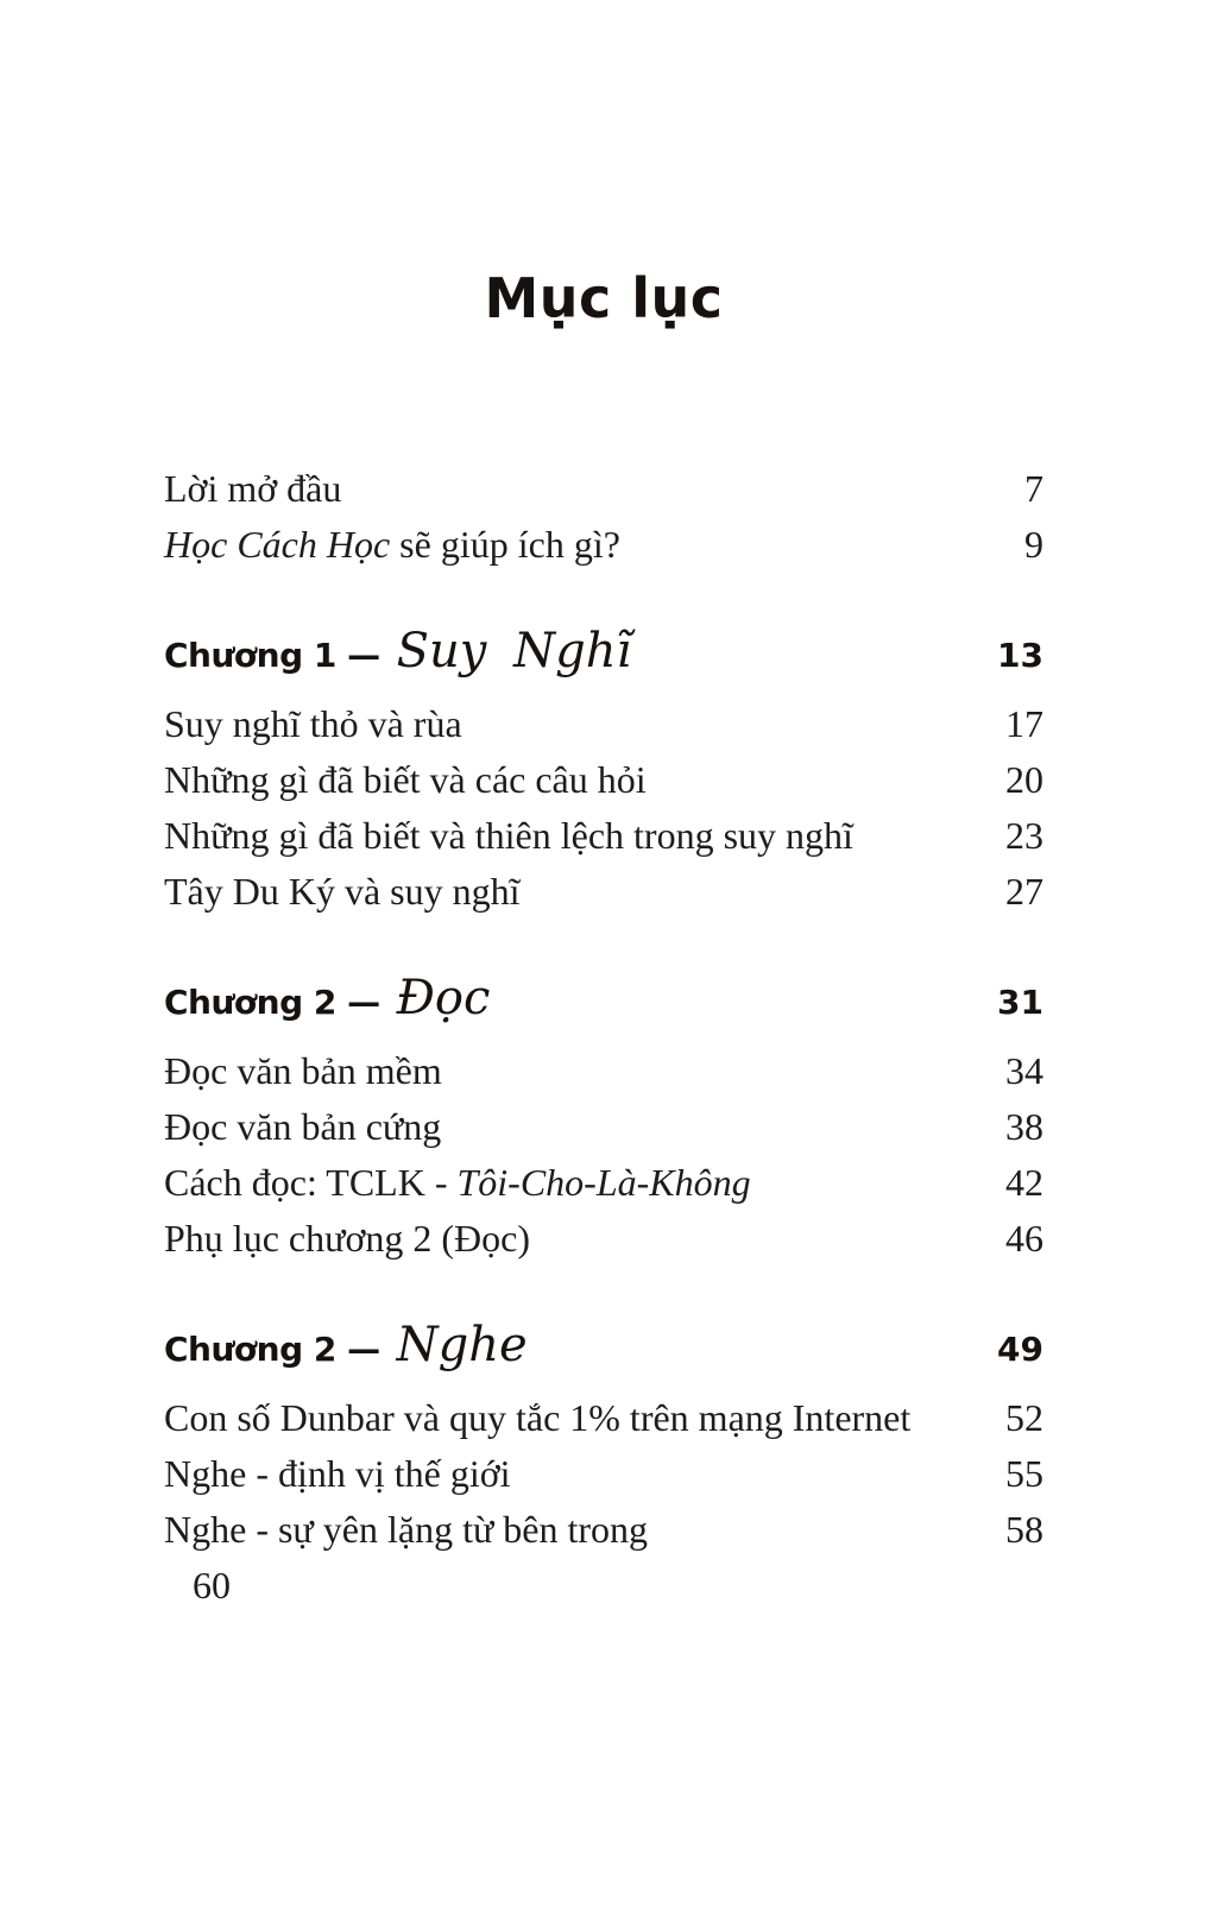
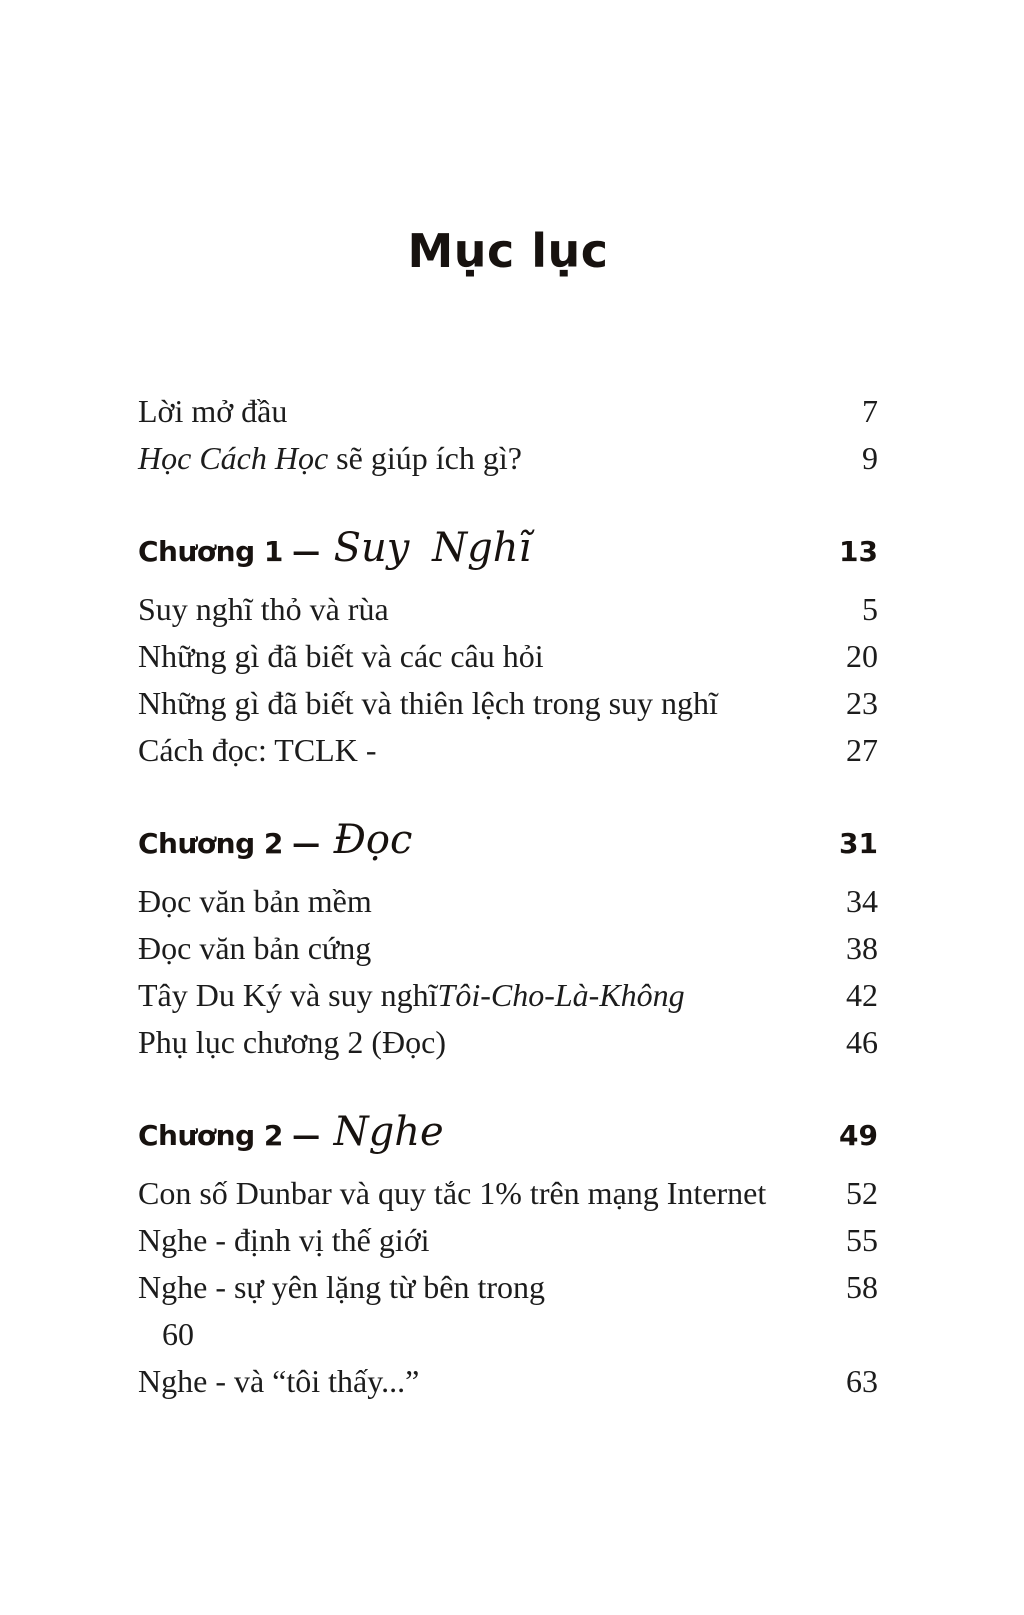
  Mục lục
  Lời mở đầu
  7
  Học Cách Học sẽ giúp ích gì?
  9
  Chương 1 — Suy Nghĩ
  13
  Suy nghĩ thỏ và rùa
- 17
+ 5
  Những gì đã biết và các câu hỏi
  20
  Những gì đã biết và thiên lệch trong suy nghĩ
  23
- Tây Du Ký và suy nghĩ
+ Cách đọc: TCLK -
  27
  Chương 2 — Đọc
  31
  Đọc văn bản mềm
  34
  Đọc văn bản cứng
  38
- Cách đọc: TCLK - Tôi-Cho-Là-Không
+ Tây Du Ký và suy nghĩTôi-Cho-Là-Không
  42
  Phụ lục chương 2 (Đọc)
  46
  Chương 2 — Nghe
  49
  Con số Dunbar và quy tắc 1% trên mạng Internet
  52
  Nghe - định vị thế giới
  55
  Nghe - sự yên lặng từ bên trong
  58
  60
+ Nghe - và “tôi thấy...”
+ 63
